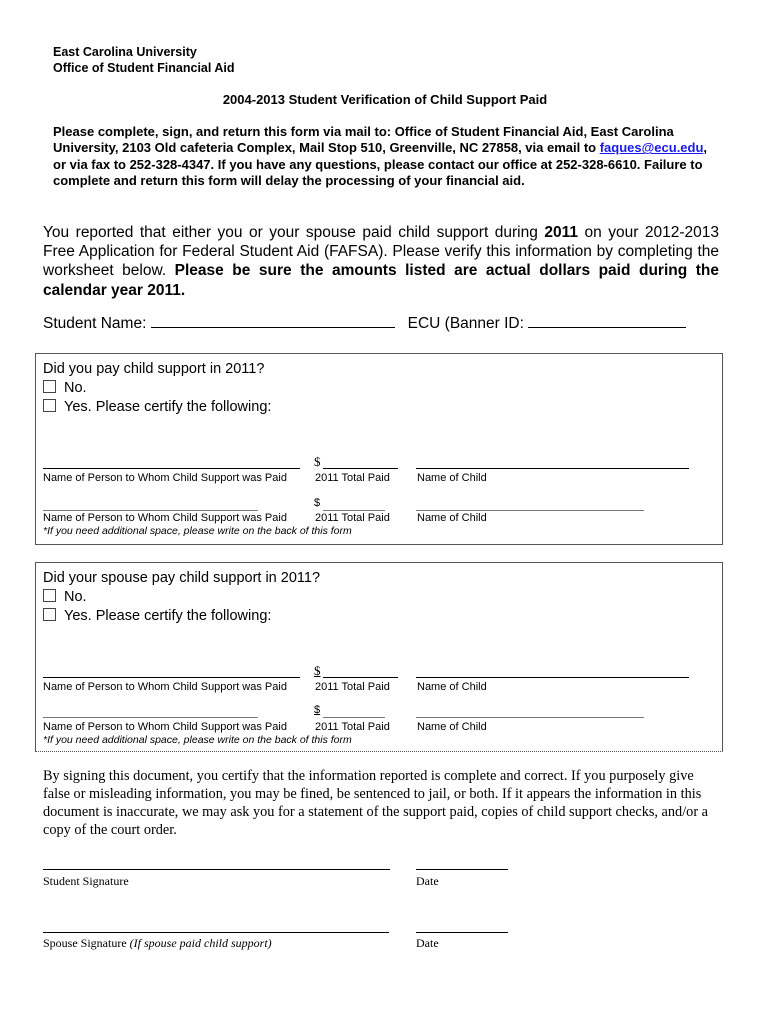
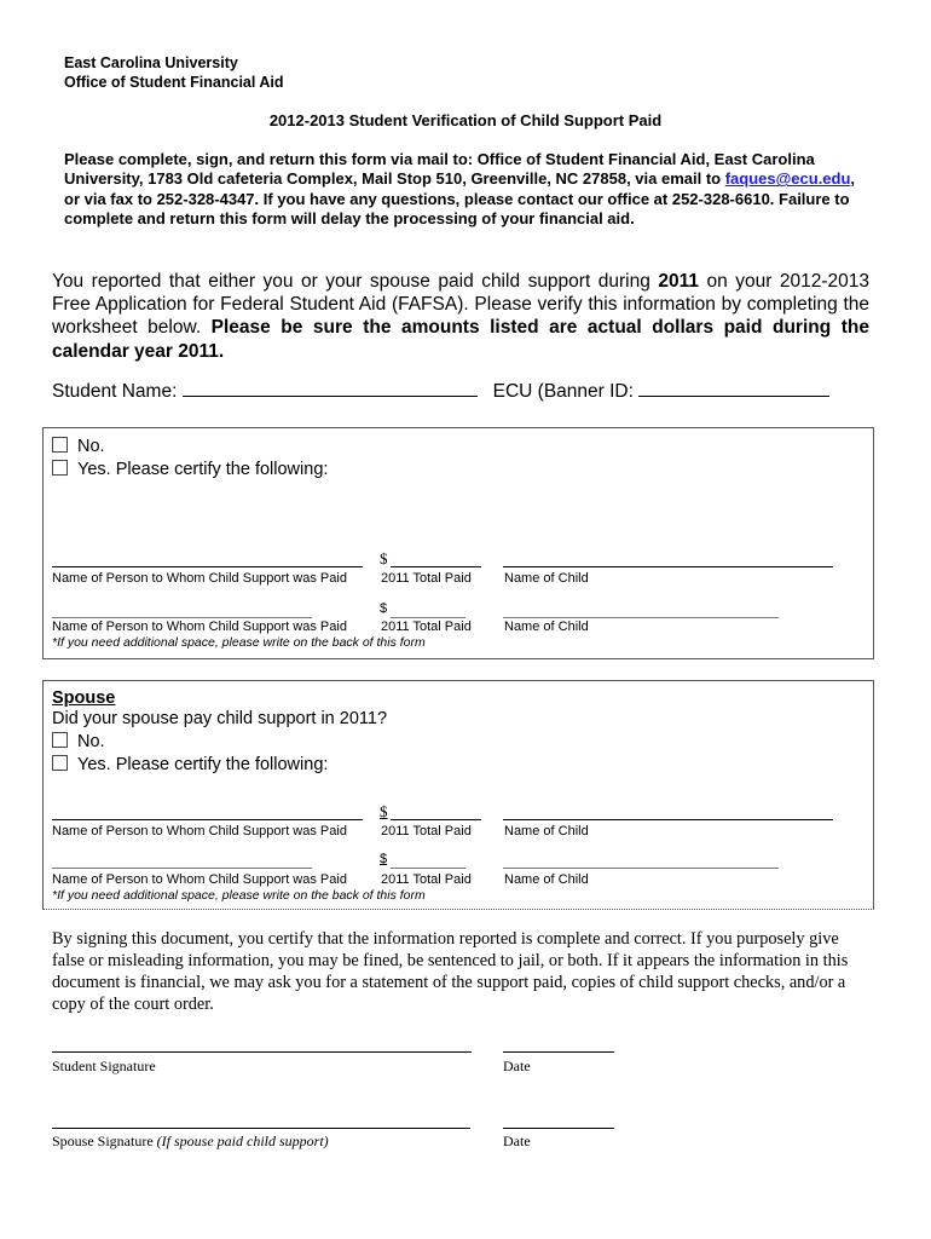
  East Carolina University
  Office of Student Financial Aid
- 2004-2013 Student Verification of Child Support Paid
+ 2012-2013 Student Verification of Child Support Paid
- Please complete, sign, and return this form via mail to: Office of Student Financial Aid, East Carolina University, 2103 Old cafeteria Complex, Mail Stop 510, Greenville, NC 27858, via email to faques@ecu.edu, or via fax to 252-328-4347. If you have any questions, please contact our office at 252-328-6610. Failure to complete and return this form will delay the processing of your financial aid.
+ Please complete, sign, and return this form via mail to: Office of Student Financial Aid, East Carolina University, 1783 Old cafeteria Complex, Mail Stop 510, Greenville, NC 27858, via email to faques@ecu.edu, or via fax to 252-328-4347. If you have any questions, please contact our office at 252-328-6610. Failure to complete and return this form will delay the processing of your financial aid.
  You reported that either you or your spouse paid child support during 2011 on your 2012-2013 Free Application for Federal Student Aid (FAFSA). Please verify this information by completing the worksheet below. Please be sure the amounts listed are actual dollars paid during the calendar year 2011.
  Student Name: ECU (Banner ID:
- Did you pay child support in 2011?
  No.
  Yes. Please certify the following:
  $
  Name of Person to Whom Child Support was Paid
  2011 Total Paid
  Name of Child
  $
  Name of Person to Whom Child Support was Paid
  2011 Total Paid
  Name of Child
  *If you need additional space, please write on the back of this form
+ Spouse
  Did your spouse pay child support in 2011?
  No.
  Yes. Please certify the following:
  $
  Name of Person to Whom Child Support was Paid
  2011 Total Paid
  Name of Child
  $
  Name of Person to Whom Child Support was Paid
  2011 Total Paid
  Name of Child
  *If you need additional space, please write on the back of this form
- By signing this document, you certify that the information reported is complete and correct. If you purposely give false or misleading information, you may be fined, be sentenced to jail, or both. If it appears the information in this document is inaccurate, we may ask you for a statement of the support paid, copies of child support checks, and/or a copy of the court order.
+ By signing this document, you certify that the information reported is complete and correct. If you purposely give false or misleading information, you may be fined, be sentenced to jail, or both. If it appears the information in this document is financial, we may ask you for a statement of the support paid, copies of child support checks, and/or a copy of the court order.
  Student Signature
  Date
  Spouse Signature (If spouse paid child support)
  Date
